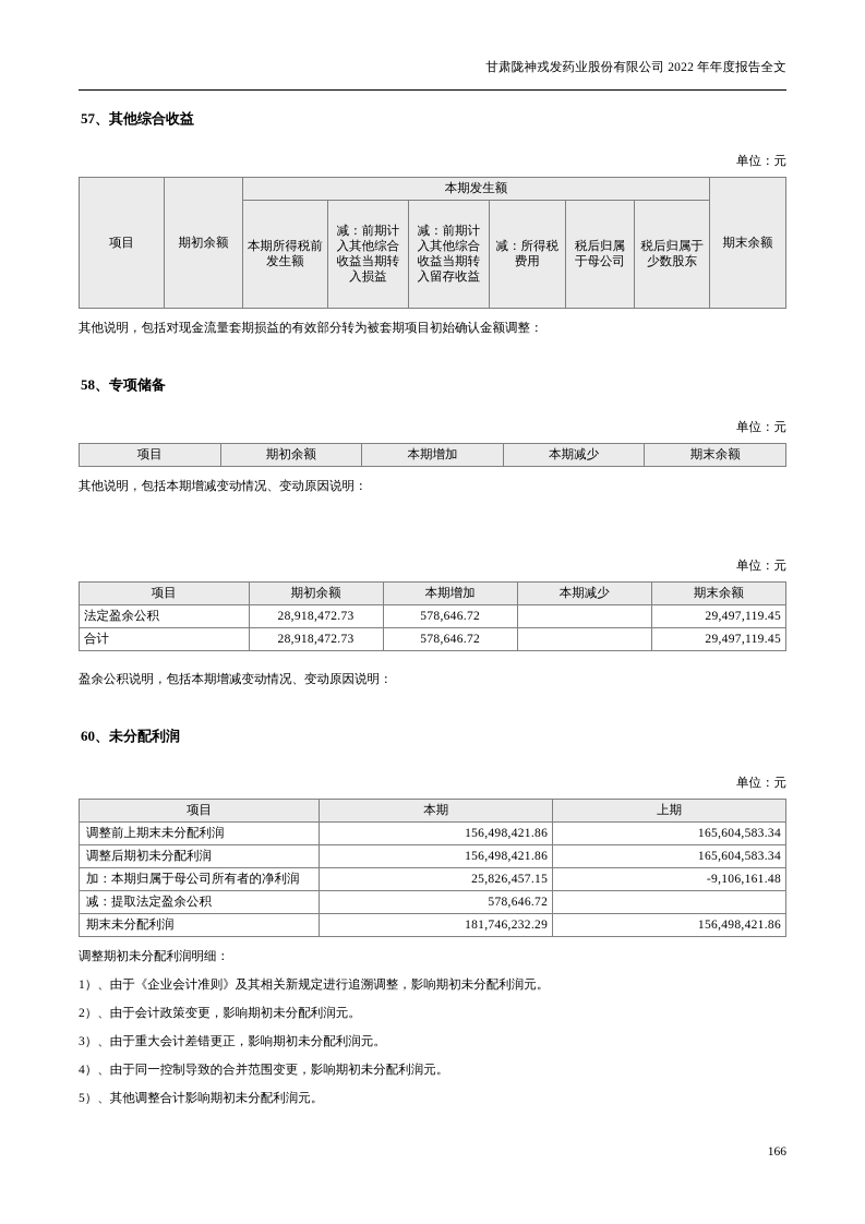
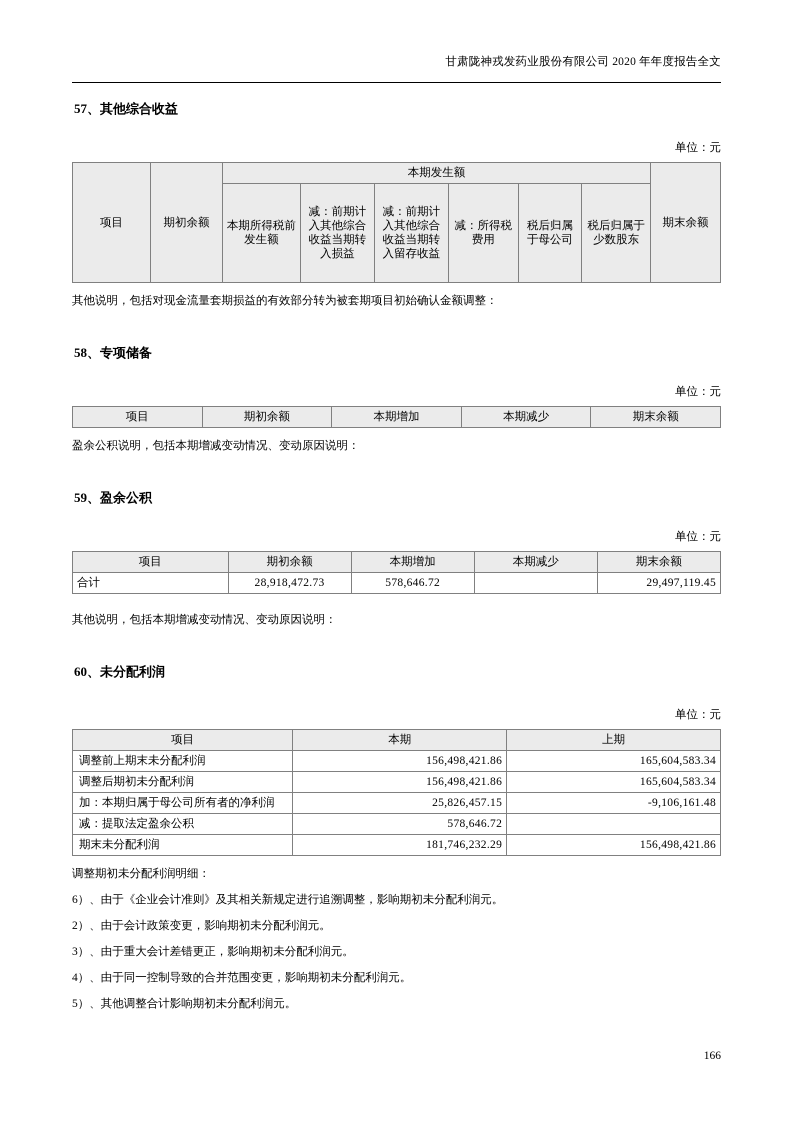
- 甘肃陇神戎发药业股份有限公司 2022 年年度报告全文
+ 甘肃陇神戎发药业股份有限公司 2020 年年度报告全文
  57、其他综合收益
  单位：元
  项目	期初余额	本期发生额	期末余额
  本期所得税前发生额	减：前期计入其他综合收益当期转入损益	减：前期计入其他综合收益当期转入留存收益	减：所得税费用	税后归属于母公司	税后归属于少数股东
  其他说明，包括对现金流量套期损益的有效部分转为被套期项目初始确认金额调整：
  58、专项储备
  单位：元
  项目	期初余额	本期增加	本期减少	期末余额
- 其他说明，包括本期增减变动情况、变动原因说明：
+ 盈余公积说明，包括本期增减变动情况、变动原因说明：
+ 59、盈余公积
  单位：元
  项目	期初余额	本期增加	本期减少	期末余额
- 法定盈余公积	28,918,472.73	578,646.72		29,497,119.45
  合计	28,918,472.73	578,646.72		29,497,119.45
- 盈余公积说明，包括本期增减变动情况、变动原因说明：
+ 其他说明，包括本期增减变动情况、变动原因说明：
  60、未分配利润
  单位：元
  项目	本期	上期
  调整前上期末未分配利润	156,498,421.86	165,604,583.34
  调整后期初未分配利润	156,498,421.86	165,604,583.34
  加：本期归属于母公司所有者的净利润	25,826,457.15	-9,106,161.48
  减：提取法定盈余公积	578,646.72
  期末未分配利润	181,746,232.29	156,498,421.86
  调整期初未分配利润明细：
- 1）、由于《企业会计准则》及其相关新规定进行追溯调整，影响期初未分配利润元。
+ 6）、由于《企业会计准则》及其相关新规定进行追溯调整，影响期初未分配利润元。
  2）、由于会计政策变更，影响期初未分配利润元。
  3）、由于重大会计差错更正，影响期初未分配利润元。
  4）、由于同一控制导致的合并范围变更，影响期初未分配利润元。
  5）、其他调整合计影响期初未分配利润元。
  166
